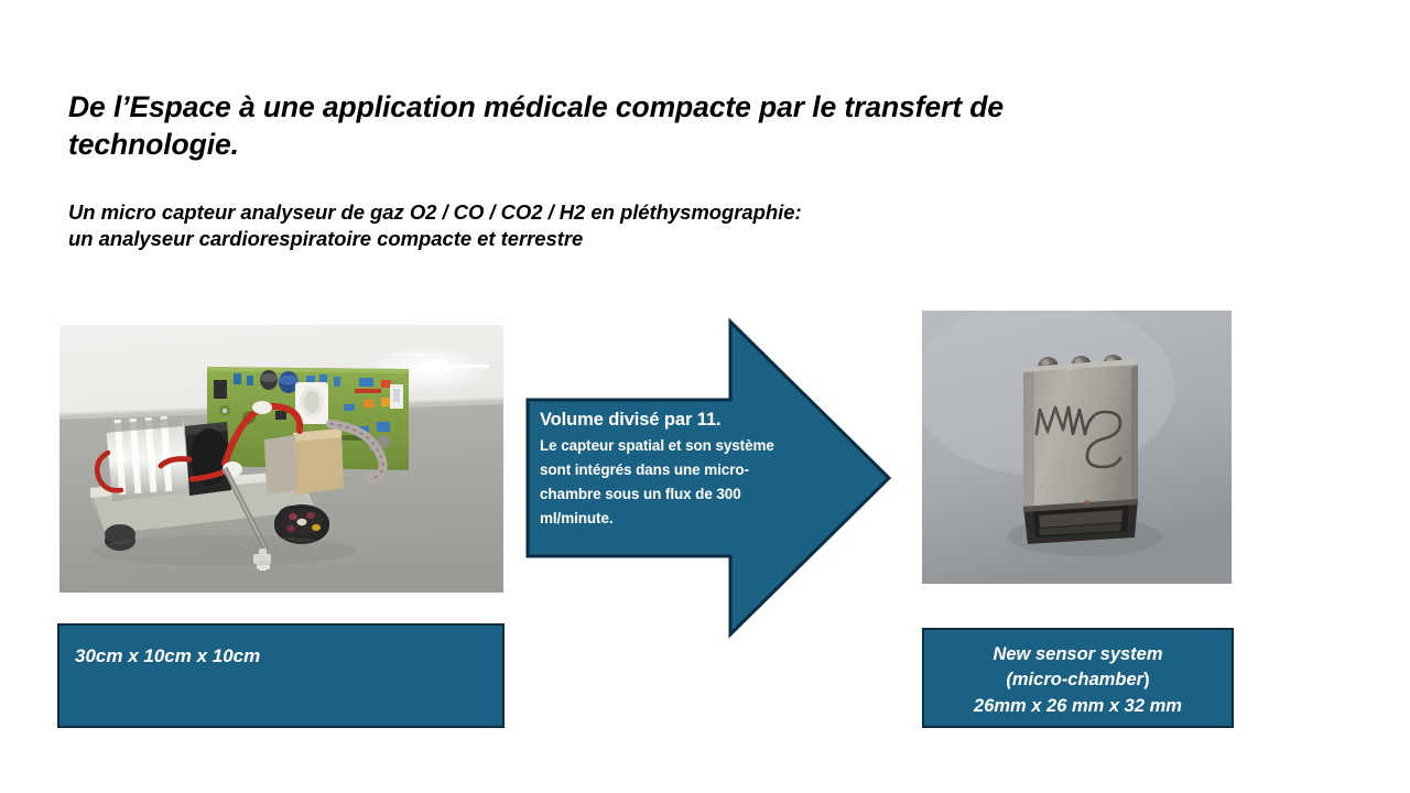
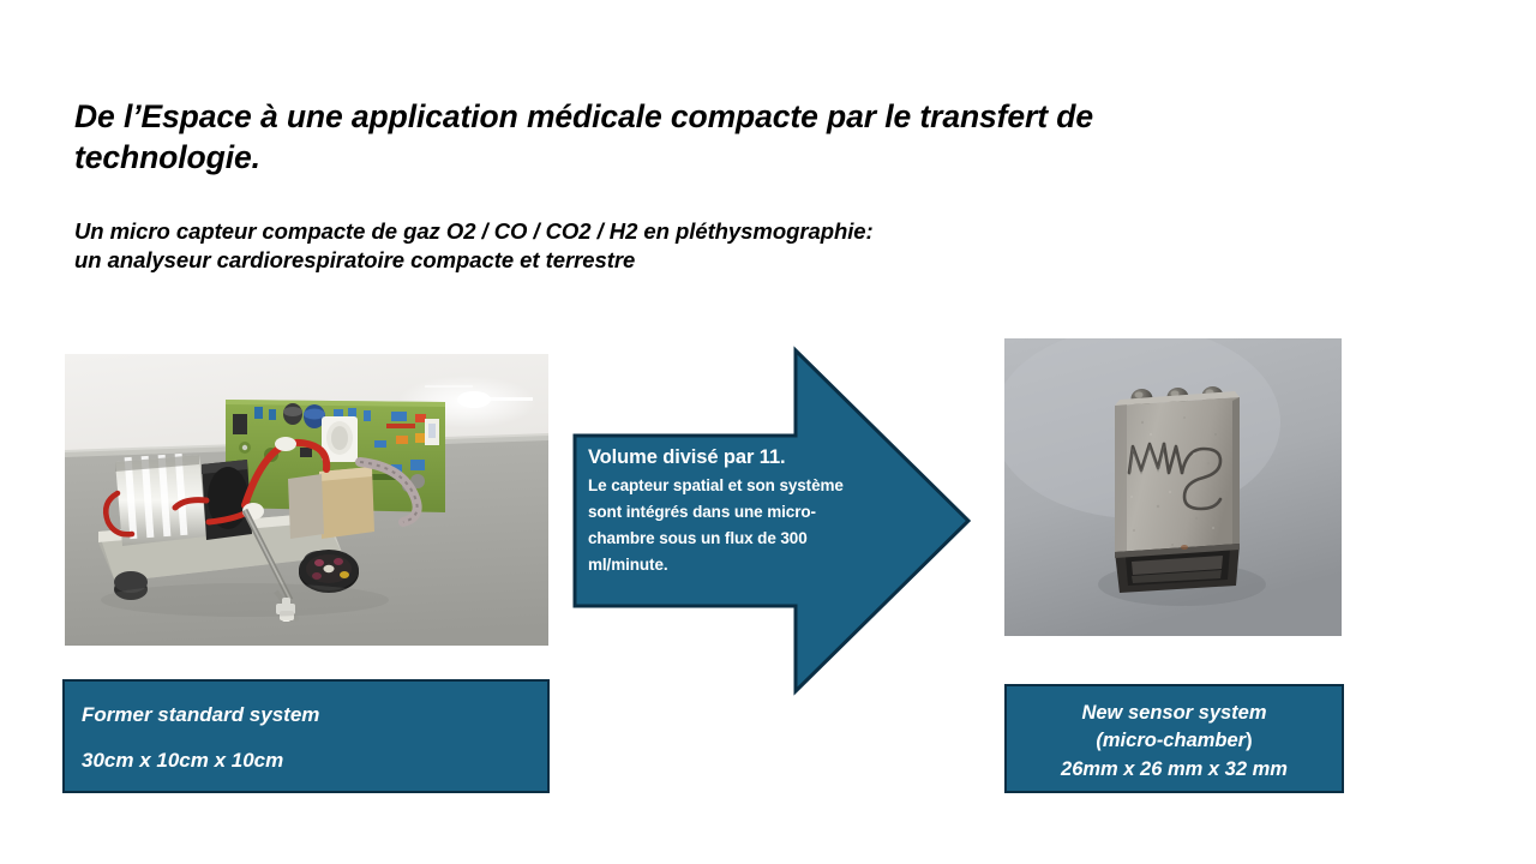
  De l’Espace à une application médicale compacte par le transfert de technologie.
- Un micro capteur analyseur de gaz O2 / CO / CO2 / H2 en pléthysmographie:
+ Un micro capteur compacte de gaz O2 / CO / CO2 / H2 en pléthysmographie:
  un analyseur cardiorespiratoire compacte et terrestre
  Volume divisé par 11.
  Le capteur spatial et son système sont intégrés dans une micro-chambre sous un flux de 300 ml/minute.
+ Former standard system
  30cm x 10cm x 10cm
  New sensor system
  (micro-chamber)
  26mm x 26 mm x 32 mm
